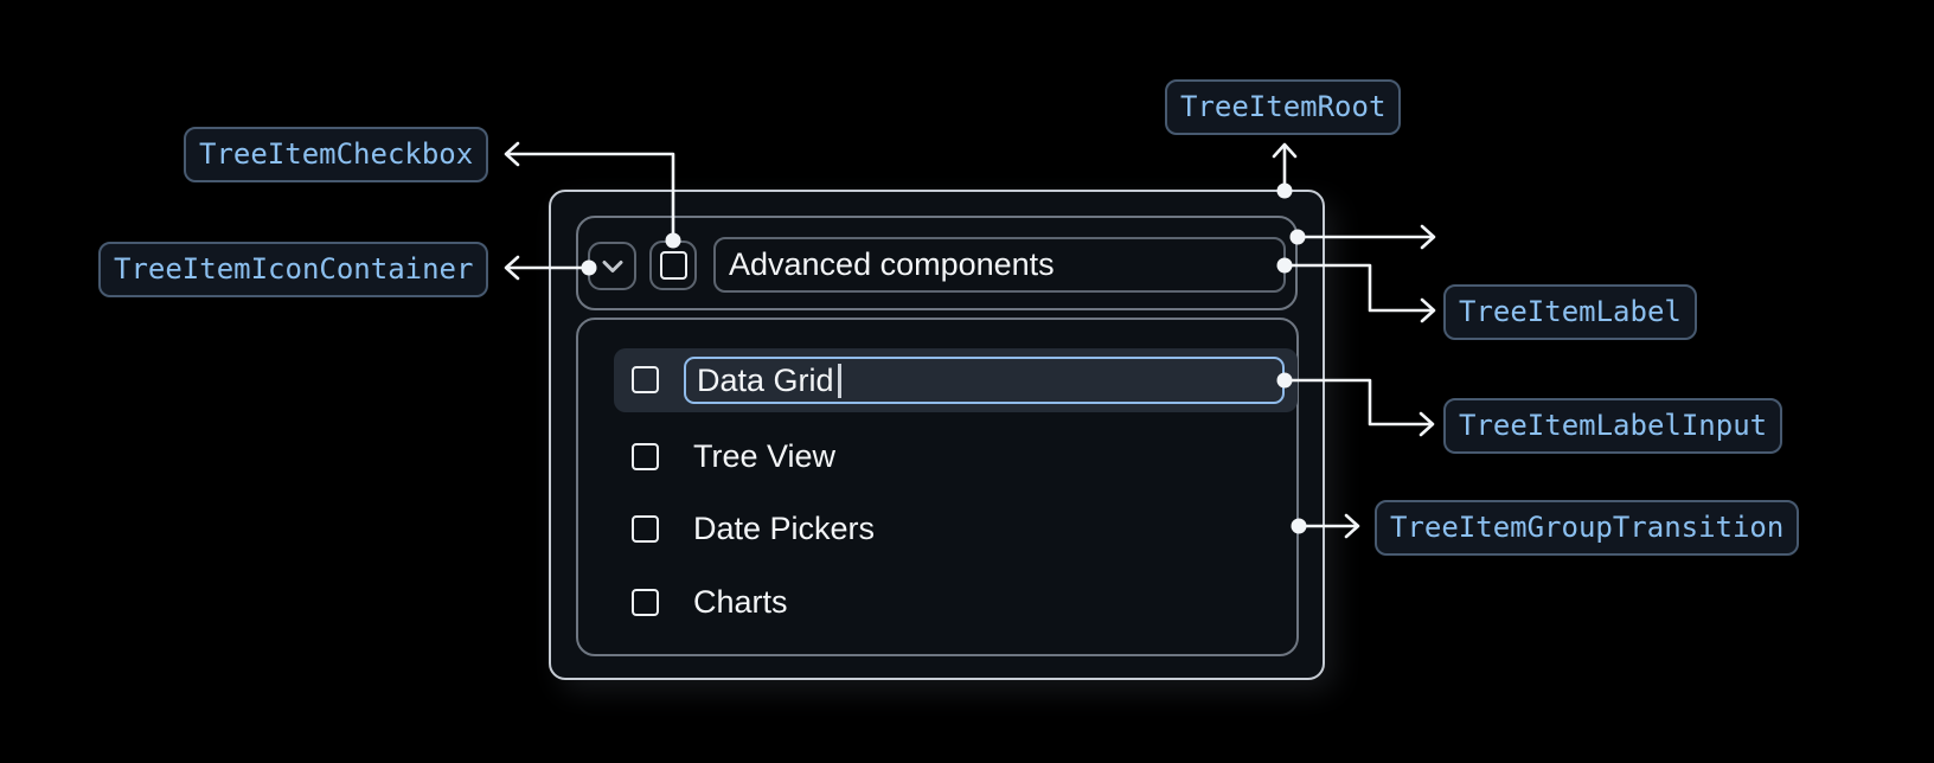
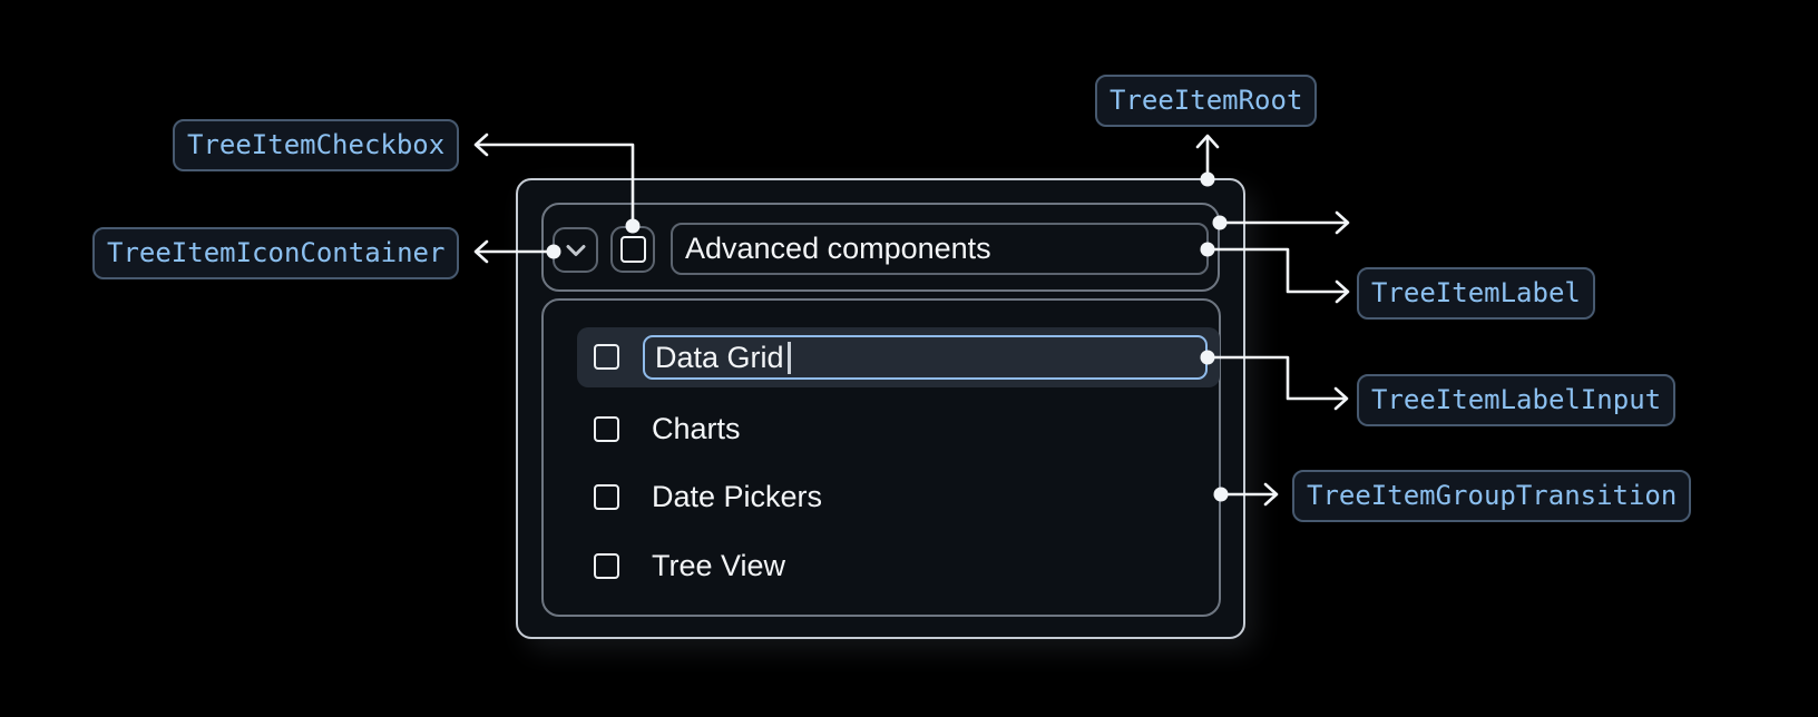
  Advanced components
  Data Grid
- Tree View
+ Charts
  Date Pickers
- Charts
+ Tree View
  TreeItemCheckbox
  TreeItemIconContainer
  TreeItemRoot
  TreeItemLabel
  TreeItemLabelInput
  TreeItemGroupTransition
